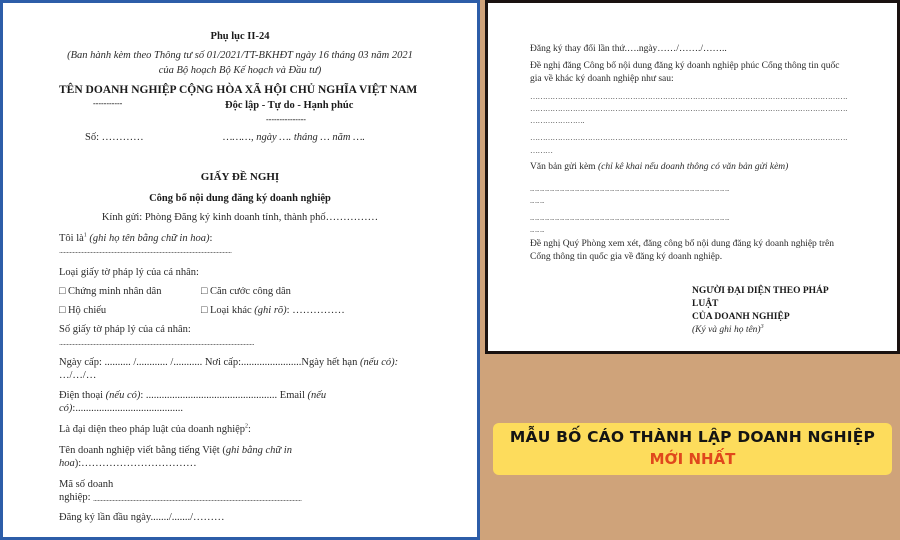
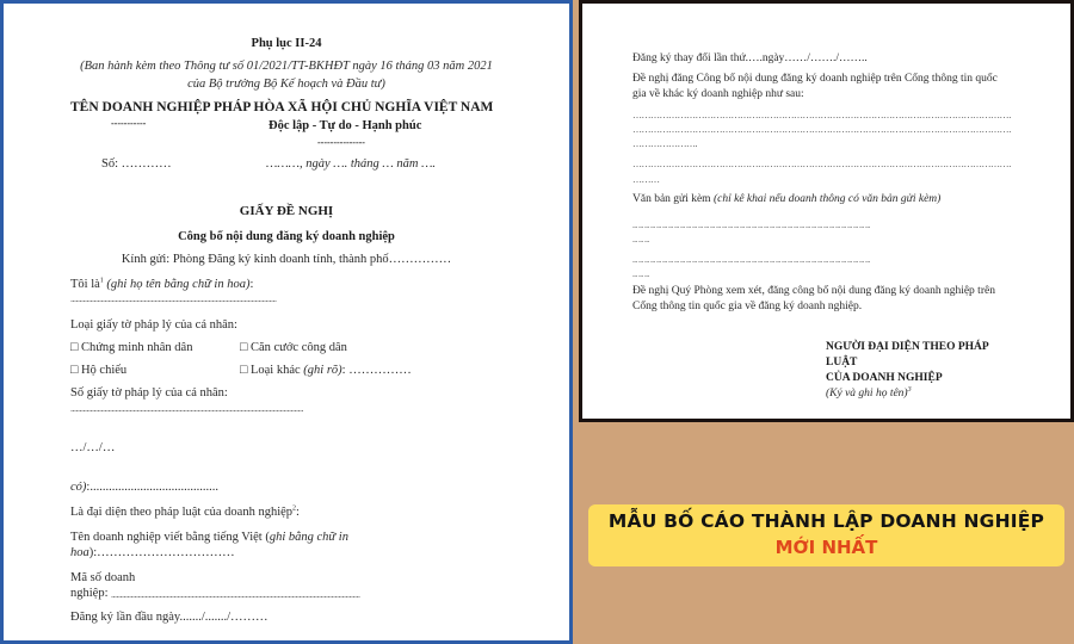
  Phụ lục II-24
  (Ban hành kèm theo Thông tư số 01/2021/TT-BKHĐT ngày 16 tháng 03 năm 2021
- của Bộ hoạch Bộ Kế hoạch và Đầu tư)
+ của Bộ trưởng Bộ Kế hoạch và Đầu tư)
  TÊN DOANH NGHIỆP
  -----------
- CỘNG HÒA XÃ HỘI CHỦ NGHĨA VIỆT NAM
+ PHÁP HÒA XÃ HỘI CHỦ NGHĨA VIỆT NAM
  Độc lập - Tự do - Hạnh phúc
  ---------------
  Số: …………
  ………, ngày …. tháng … năm ….
  GIẤY ĐỀ NGHỊ
  Công bố nội dung đăng ký doanh nghiệp
  Kính gửi: Phòng Đăng ký kinh doanh tỉnh, thành phố……………
  Tôi là (ghi họ tên bằng chữ in hoa):
  ...................................................................................................................
  Loại giấy tờ pháp lý của cá nhân:
  □ Chứng minh nhân dân
  □ Căn cước công dân
  □ Hộ chiếu
  □ Loại khác (ghi rõ): ……………
  Số giấy tờ pháp lý của cá nhân:
  ..................................................................................................................................
- Ngày cấp: .......... /............ /........... Nơi cấp:.......................Ngày hết hạn (nếu có):
  …/…/…
- Điện thoại (nếu có): .................................................. Email (nếu
  có):.........................................
  Là đại diện theo pháp luật của doanh nghiệp :
  Tên doanh nghiệp viết bằng tiếng Việt (ghi bằng chữ in
  hoa):……………………………
  Mã số doanh
  nghiệp:
  ...........................................................................................................................................
  Đăng ký lần đầu ngày......./......./………
  Đăng ký thay đổi lần thứ.….ngày……/……./……..
- Đề nghị đăng Công bố nội dung đăng ký doanh nghiệp phúc Cổng thông tin quốc
+ Đề nghị đăng Công bố nội dung đăng ký doanh nghiệp trên Cổng thông tin quốc
  gia về khác ký doanh nghiệp như sau:
  ………………………………………………………………………………………………………………
  ………………………………………………………………………………………………………………
  ………………….
  ………………………………………………………………………………………………………………
  ………
  Văn bản gửi kèm (chỉ kê khai nếu doanh thông có văn bản gửi kèm)
  ... ... ... ... ... ... ... ... ... ... ... ... ... ... ... ... ... ... ... ... ... ... ... ... ... ... ... ... ... ... ... ... ... ... ... ... ... ... ... ...
  ... ... ...
  ... ... ... ... ... ... ... ... ... ... ... ... ... ... ... ... ... ... ... ... ... ... ... ... ... ... ... ... ... ... ... ... ... ... ... ... ... ... ... ...
  ... ... ...
  Đề nghị Quý Phòng xem xét, đăng công bố nội dung đăng ký doanh nghiệp trên
  Cổng thông tin quốc gia về đăng ký doanh nghiệp.
  NGƯỜI ĐẠI DIỆN THEO PHÁP
  LUẬT
  CỦA DOANH NGHIỆP
  (Ký và ghi họ tên)
  MẪU BỐ CÁO THÀNH LẬP DOANH NGHIỆP
  MỚI NHẤT
